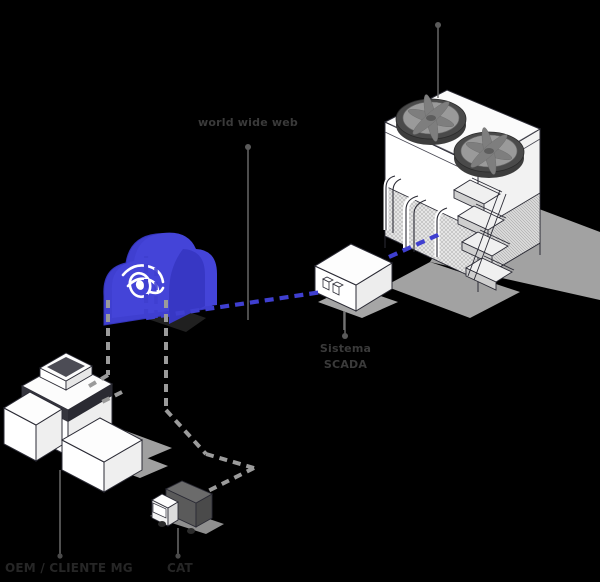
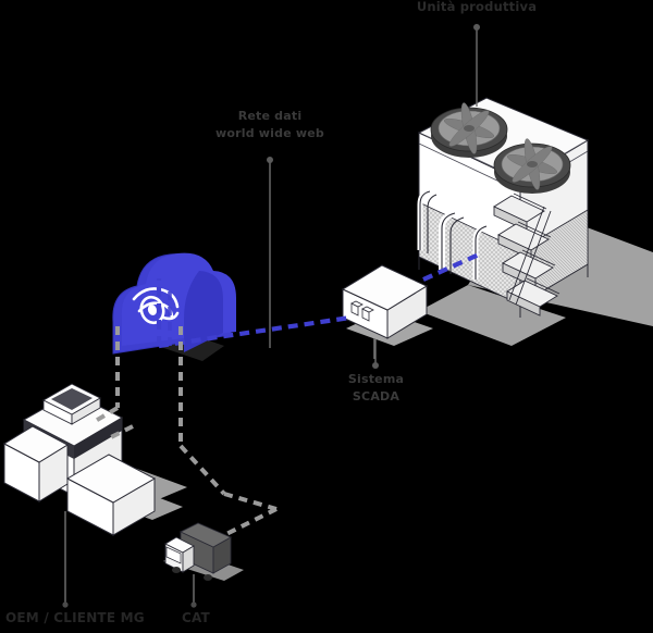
+ Unità produttiva
+ Rete dati
  world wide web
  Sistema
  SCADA
  OEM / CLIENTE MG
  CAT
